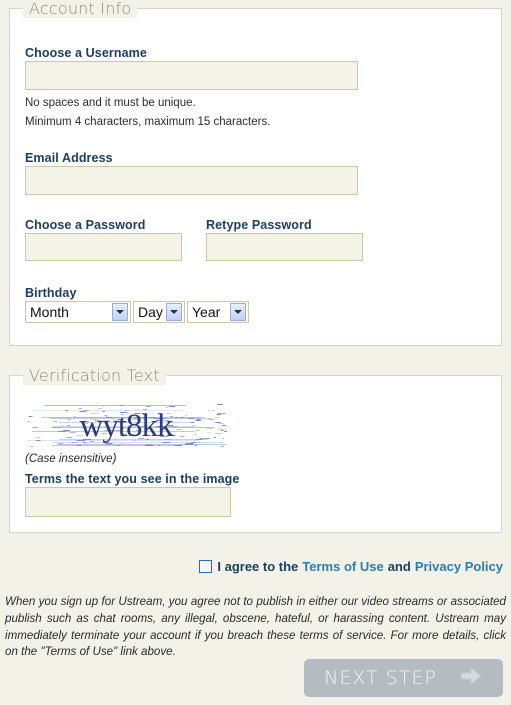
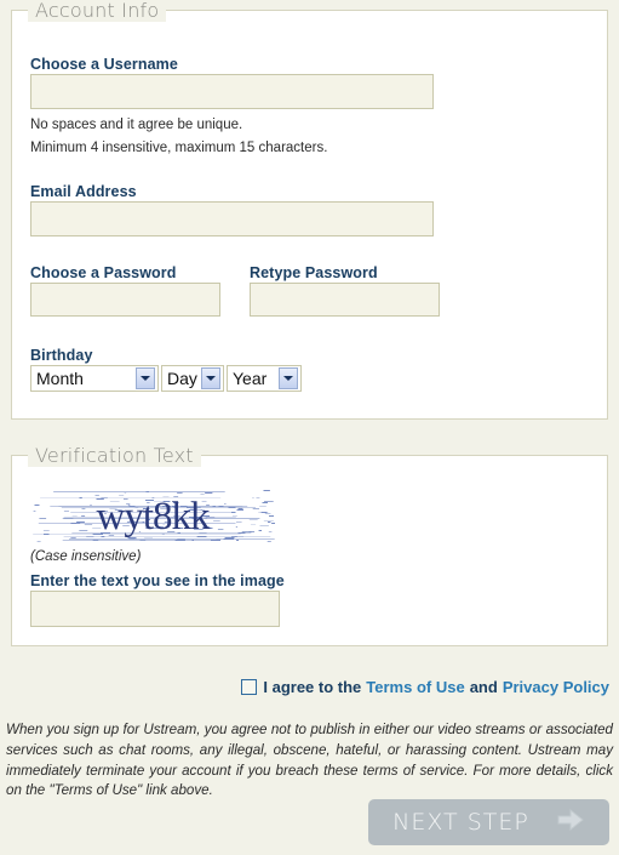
  Account Info
  Choose a Username
- No spaces and it must be unique.
+ No spaces and it agree be unique.
- Minimum 4 characters, maximum 15 characters.
+ Minimum 4 insensitive, maximum 15 characters.
  Email Address
  Choose a Password
  Retype Password
  Birthday
  Month
  Day
  Year
  Verification Text
  wyt8kk
  (Case insensitive)
- Terms the text you see in the image
+ Enter the text you see in the image
  I agree to the
  Terms of Use
  and
  Privacy Policy
- When you sign up for Ustream, you agree not to publish in either our video streams or associated publish such as chat rooms, any illegal, obscene, hateful, or harassing content. Ustream may immediately terminate your account if you breach these terms of service. For more details, click on the "Terms of Use" link above.
+ When you sign up for Ustream, you agree not to publish in either our video streams or associated services such as chat rooms, any illegal, obscene, hateful, or harassing content. Ustream may immediately terminate your account if you breach these terms of service. For more details, click on the "Terms of Use" link above.
  NEXT STEP
